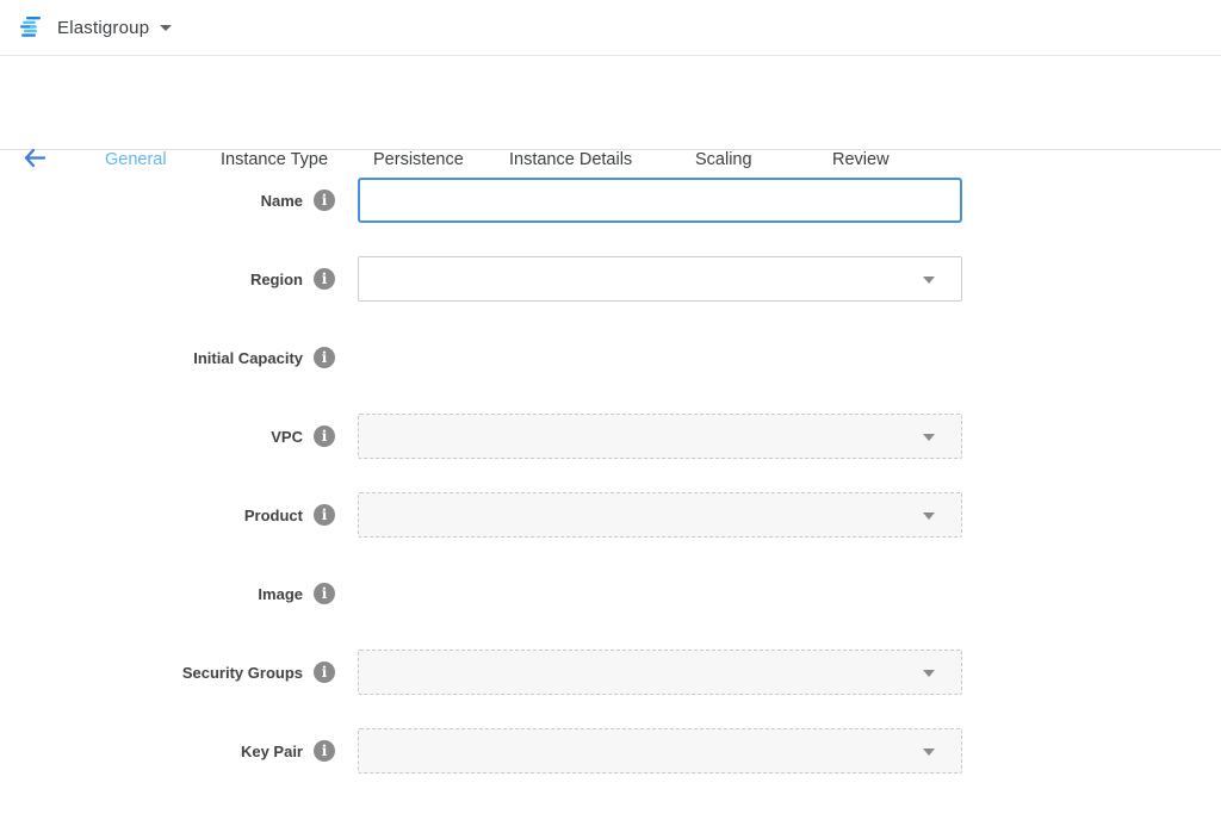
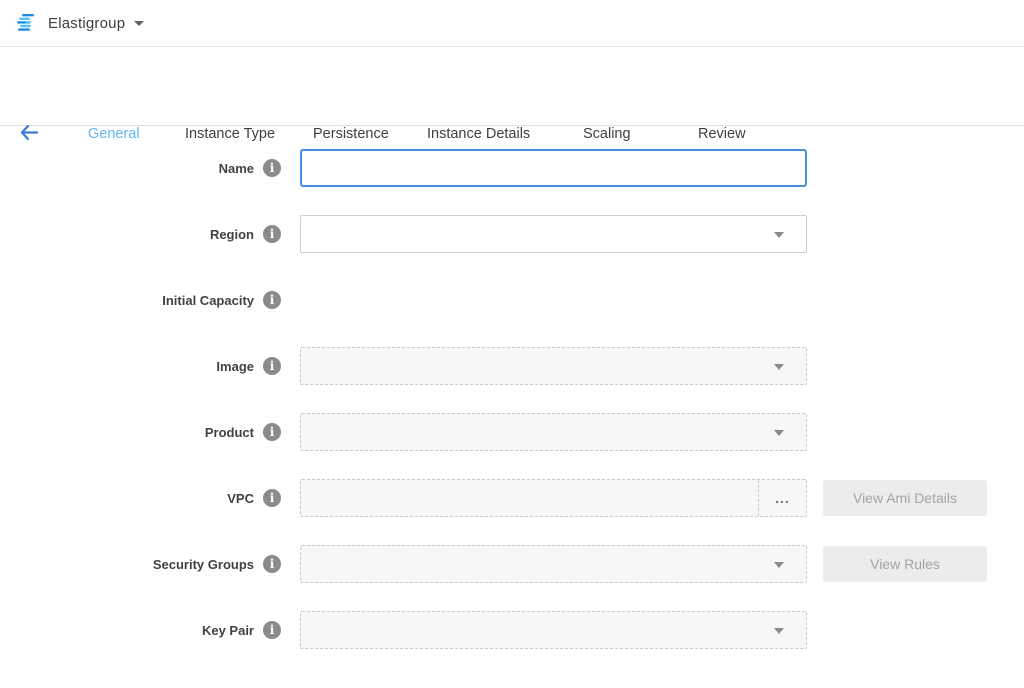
  Elastigroup
  General
  Instance Type
  Persistence
  Instance Details
  Scaling
  Review
  Name
  i
  Region
  i
  Initial Capacity
  i
- VPC
+ Image
  i
  Product
  i
- Image
+ VPC
  i
+ ...
+ View Ami Details
  Security Groups
  i
+ View Rules
  Key Pair
  i
